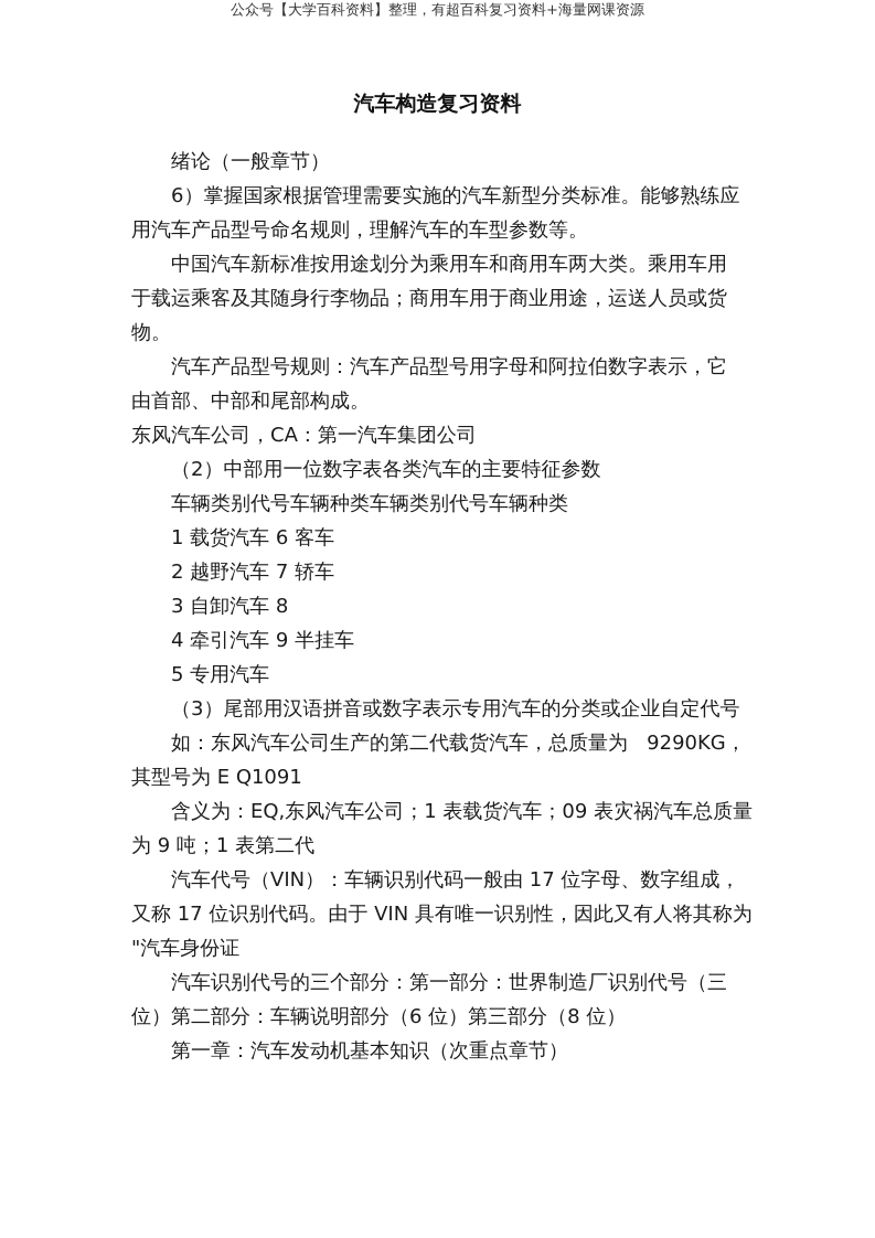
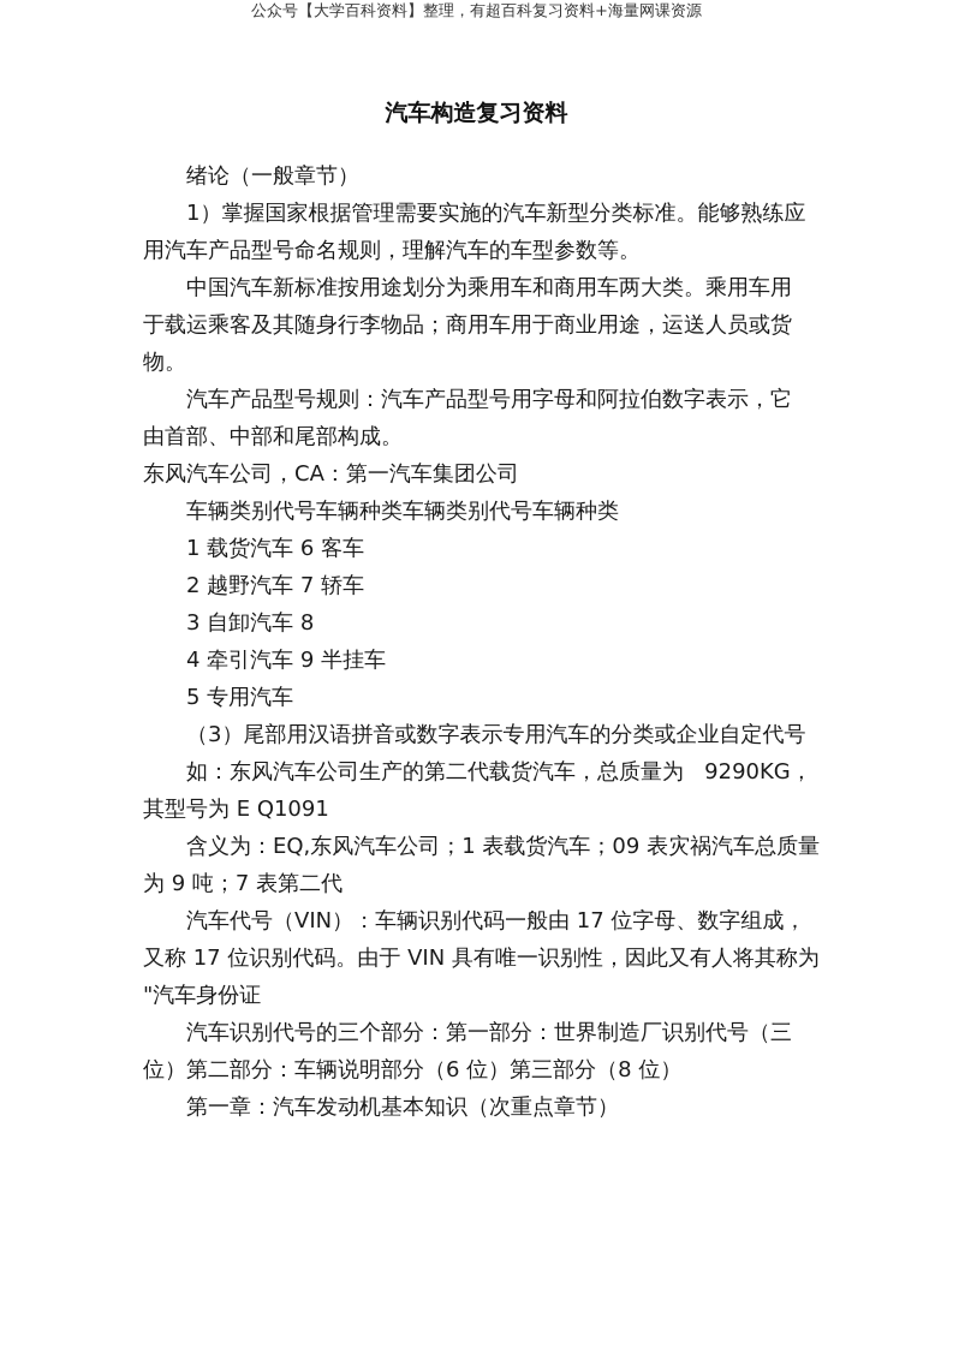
  公众号【大学百科资料】整理，有超百科复习资料+海量网课资源
  汽车构造复习资料
  绪论（一般章节）
- 6）掌握国家根据管理需要实施的汽车新型分类标准。能够熟练应
+ 1）掌握国家根据管理需要实施的汽车新型分类标准。能够熟练应
  用汽车产品型号命名规则，理解汽车的车型参数等。
  中国汽车新标准按用途划分为乘用车和商用车两大类。乘用车用
  于载运乘客及其随身行李物品；商用车用于商业用途，运送人员或货
  物。
  汽车产品型号规则：汽车产品型号用字母和阿拉伯数字表示，它
  由首部、中部和尾部构成。
  东风汽车公司，CA：第一汽车集团公司
- （2）中部用一位数字表各类汽车的主要特征参数
  车辆类别代号车辆种类车辆类别代号车辆种类
  1 载货汽车 6 客车
  2 越野汽车 7 轿车
  3 自卸汽车 8
  4 牵引汽车 9 半挂车
  5 专用汽车
  （3）尾部用汉语拼音或数字表示专用汽车的分类或企业自定代号
  如：东风汽车公司生产的第二代载货汽车，总质量为 9290KG，
  其型号为 E Q1091
  含义为：EQ,东风汽车公司；1 表载货汽车；09 表灾祸汽车总质量
- 为 9 吨；1 表第二代
+ 为 9 吨；7 表第二代
  汽车代号（VIN）：车辆识别代码一般由 17 位字母、数字组成，
  又称 17 位识别代码。由于 VIN 具有唯一识别性，因此又有人将其称为
  "汽车身份证
  汽车识别代号的三个部分：第一部分：世界制造厂识别代号（三
  位）第二部分：车辆说明部分（6 位）第三部分（8 位）
  第一章：汽车发动机基本知识（次重点章节）
